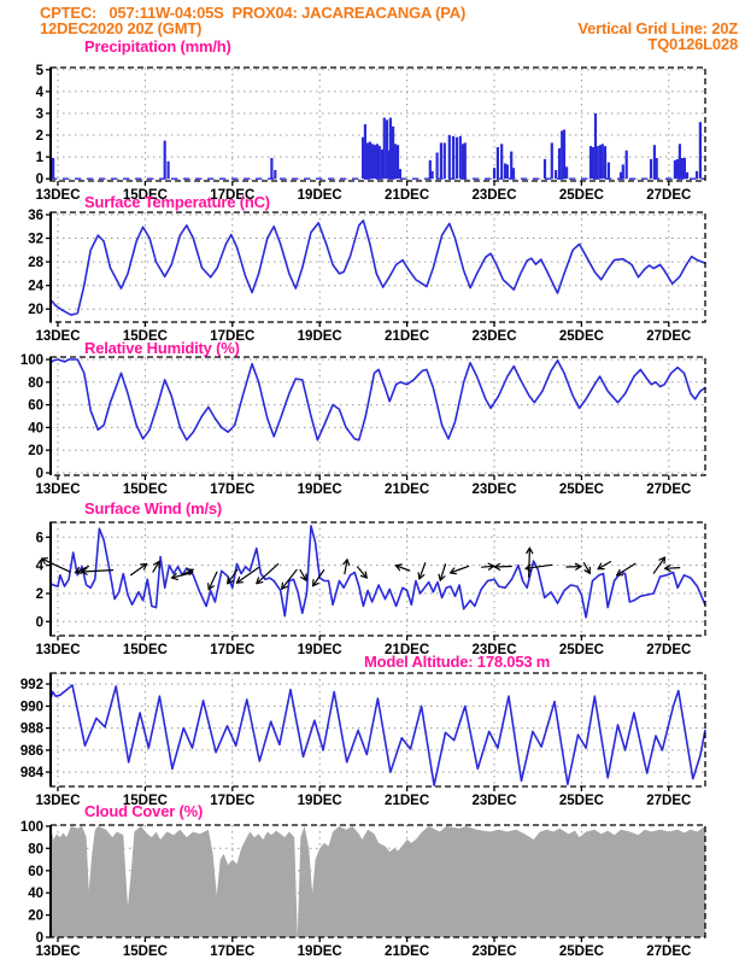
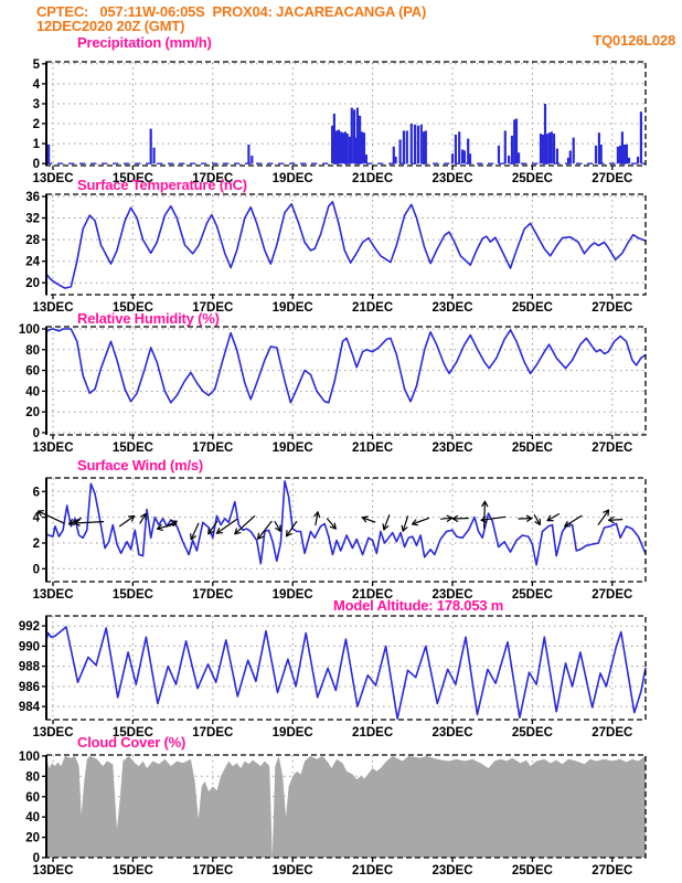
- CPTEC: 057:11W-04:05S PROX04: JACAREACANGA (PA)
+ CPTEC: 057:11W-06:05S PROX04: JACAREACANGA (PA)
  12DEC2020 20Z (GMT)
- Vertical Grid Line: 20Z
  TQ0126L028
  0
  1
  2
  3
  4
  5
  13DEC
  15DEC
  17DEC
  19DEC
  21DEC
  23DEC
  25DEC
  27DEC
  20
  24
  28
  32
  36
  13DEC
  15DEC
  17DEC
  19DEC
  21DEC
  23DEC
  25DEC
  27DEC
  0
  20
  40
  60
  80
  100
  13DEC
  15DEC
  17DEC
  19DEC
  21DEC
  23DEC
  25DEC
  27DEC
  0
  2
  4
  6
  13DEC
  15DEC
  17DEC
  19DEC
  21DEC
  23DEC
  25DEC
  27DEC
  984
  986
  988
  990
  992
  13DEC
  15DEC
  17DEC
  19DEC
  21DEC
  23DEC
  25DEC
  27DEC
  0
  20
  40
  60
  80
  100
  13DEC
  15DEC
  17DEC
  19DEC
  21DEC
  23DEC
  25DEC
  27DEC
  Precipitation (mm/h)
  Surface Temperature (nC)
  Relative Humidity (%)
  Surface Wind (m/s)
  Model Altitude: 178.053 m
  Cloud Cover (%)
